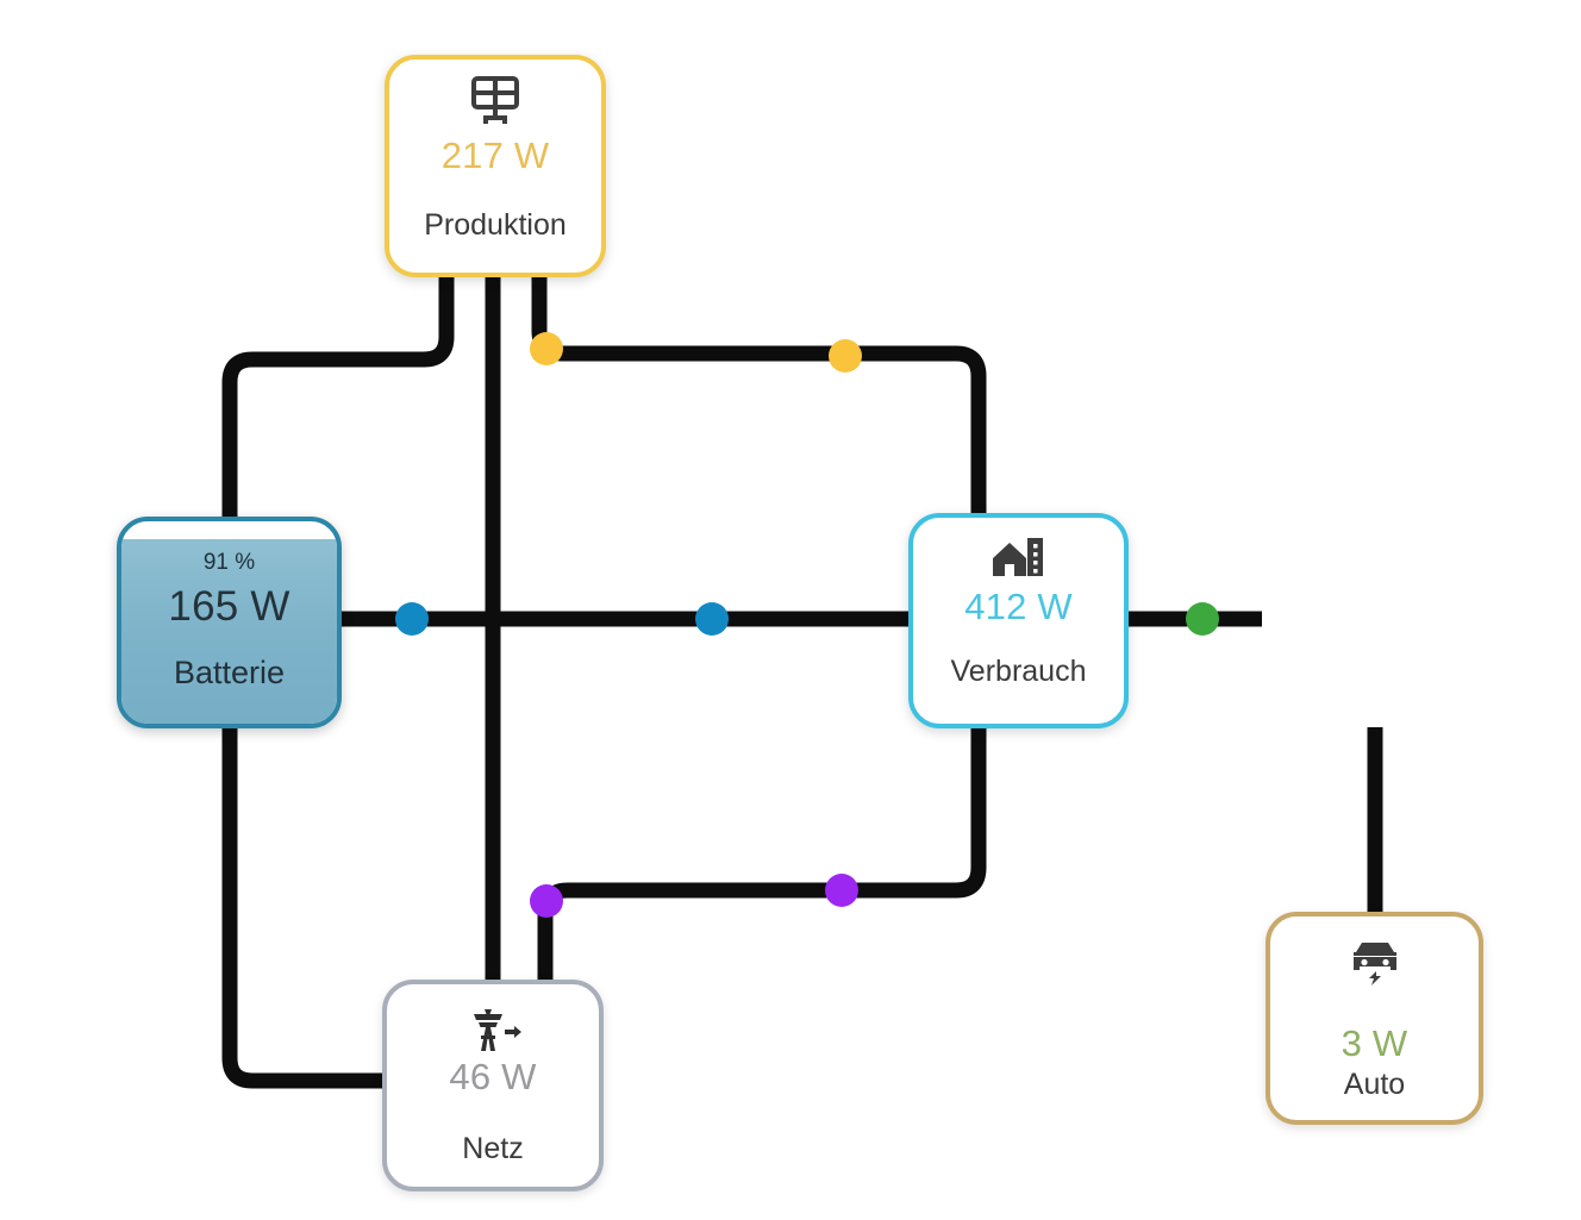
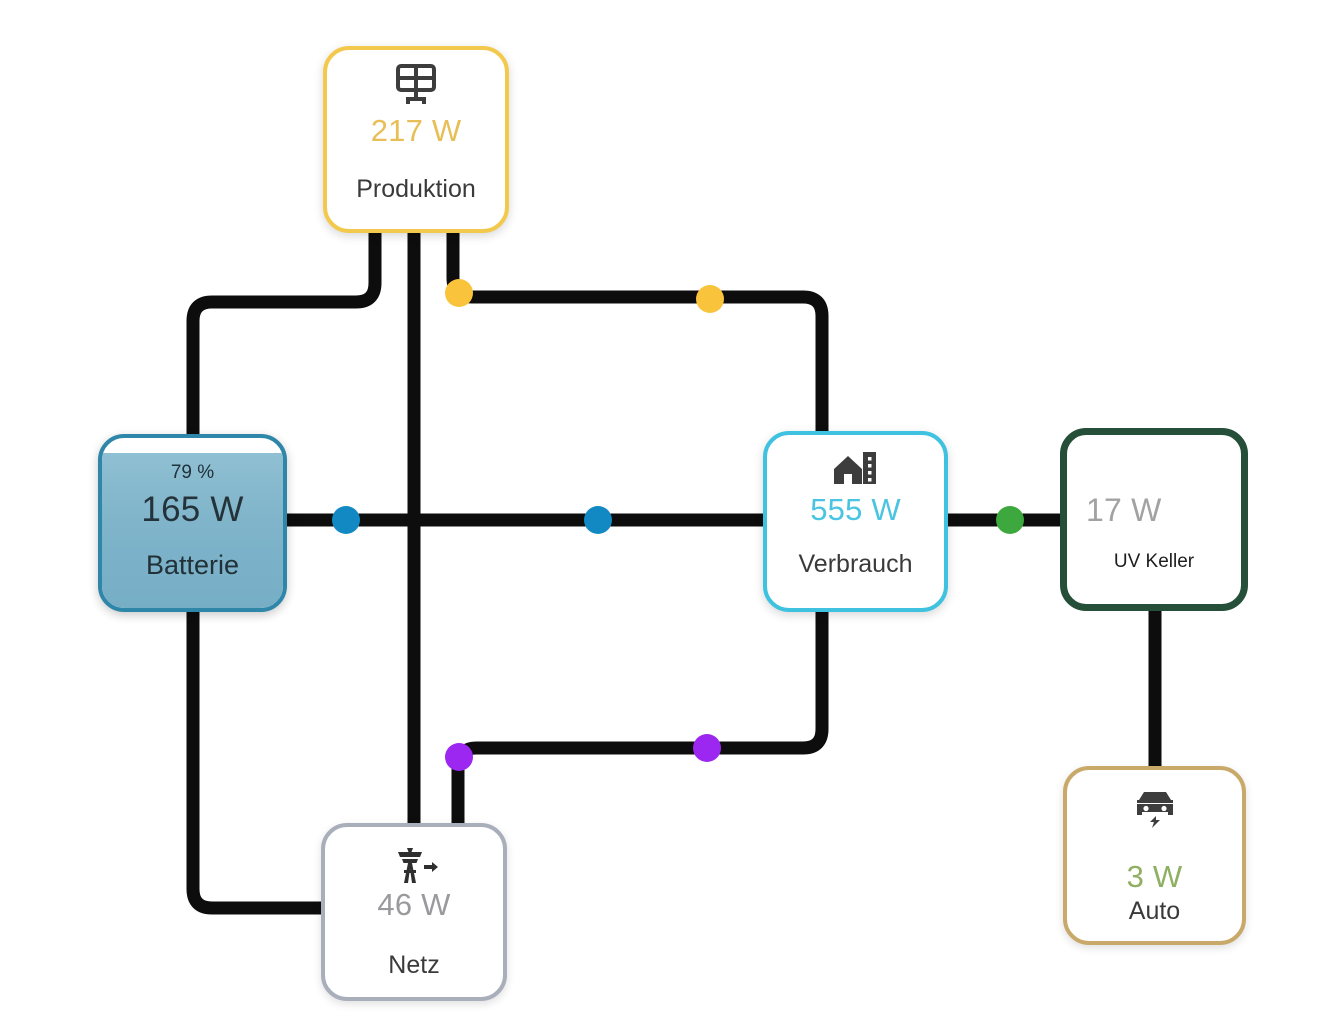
  217 W
  Produktion
- 91 %
+ 79 %
  165 W
  Batterie
- 412 W
+ 555 W
  Verbrauch
  46 W
  Netz
+ 17 W
+ UV Keller
  3 W
  Auto
